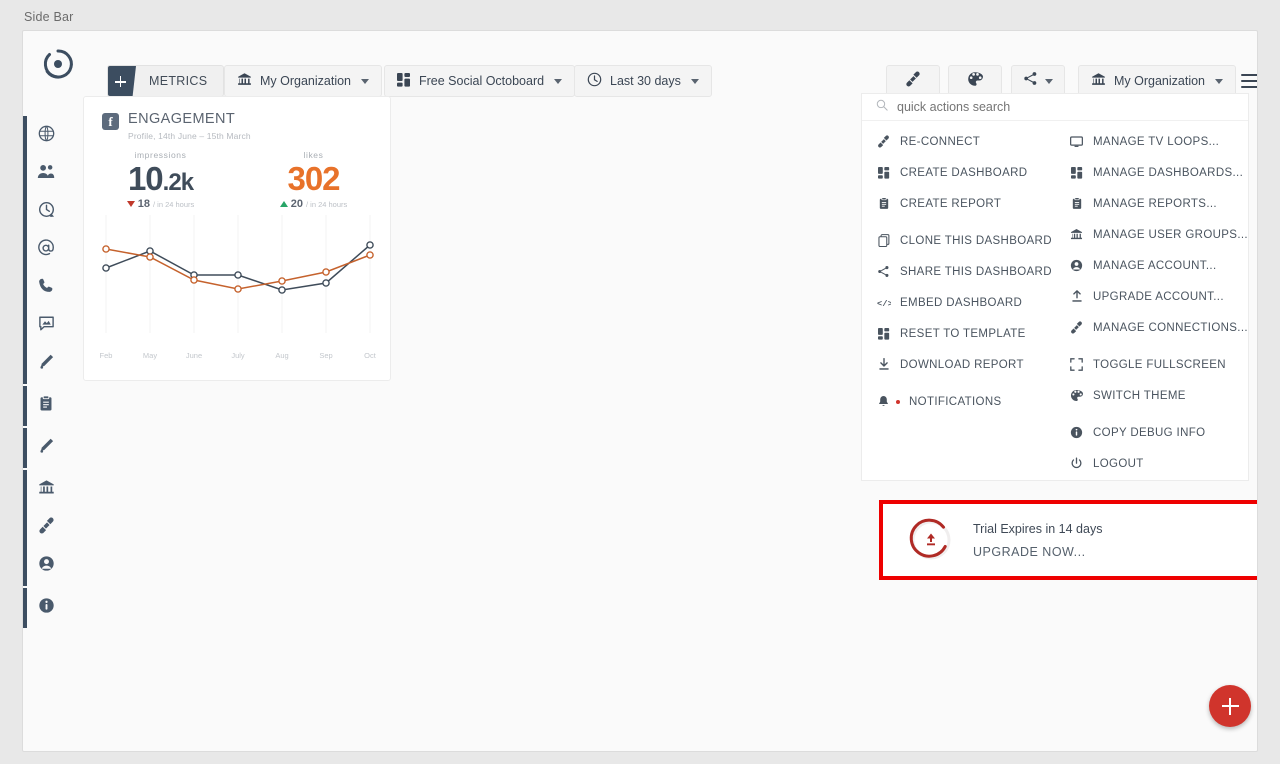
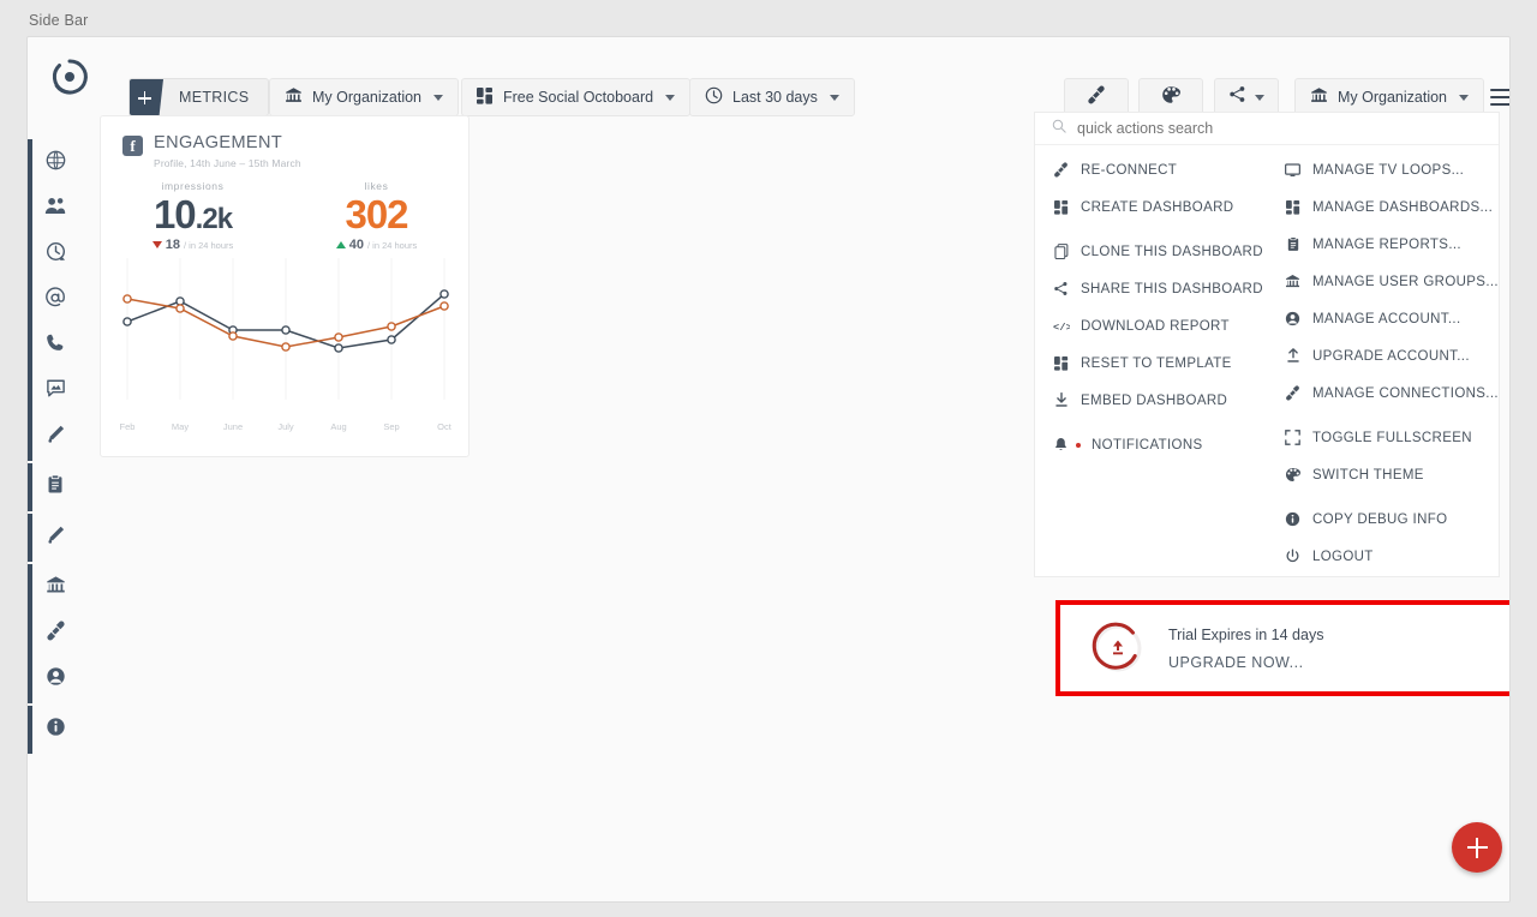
  Side Bar
  METRICS
  My Organization
  Free Social Octoboard
  Last 30 days
  My Organization
  f
  ENGAGEMENT
  Profile, 14th June – 15th March
  impressions
  10.2k
  18
  / in 24 hours
  likes
  302
- 20
+ 40
  / in 24 hours
  Feb
  May
  June
  July
  Aug
  Sep
  Oct
  quick actions search
  RE-CONNECT
  CREATE DASHBOARD
- CREATE REPORT
  CLONE THIS DASHBOARD
  SHARE THIS DASHBOARD
  </>
- EMBED DASHBOARD
+ DOWNLOAD REPORT
  RESET TO TEMPLATE
- DOWNLOAD REPORT
+ EMBED DASHBOARD
  NOTIFICATIONS
  MANAGE TV LOOPS...
  MANAGE DASHBOARDS...
  MANAGE REPORTS...
  MANAGE USER GROUPS...
  MANAGE ACCOUNT...
  UPGRADE ACCOUNT...
  MANAGE CONNECTIONS...
  TOGGLE FULLSCREEN
  SWITCH THEME
  COPY DEBUG INFO
  LOGOUT
  Trial Expires in 14 days
  UPGRADE NOW...
